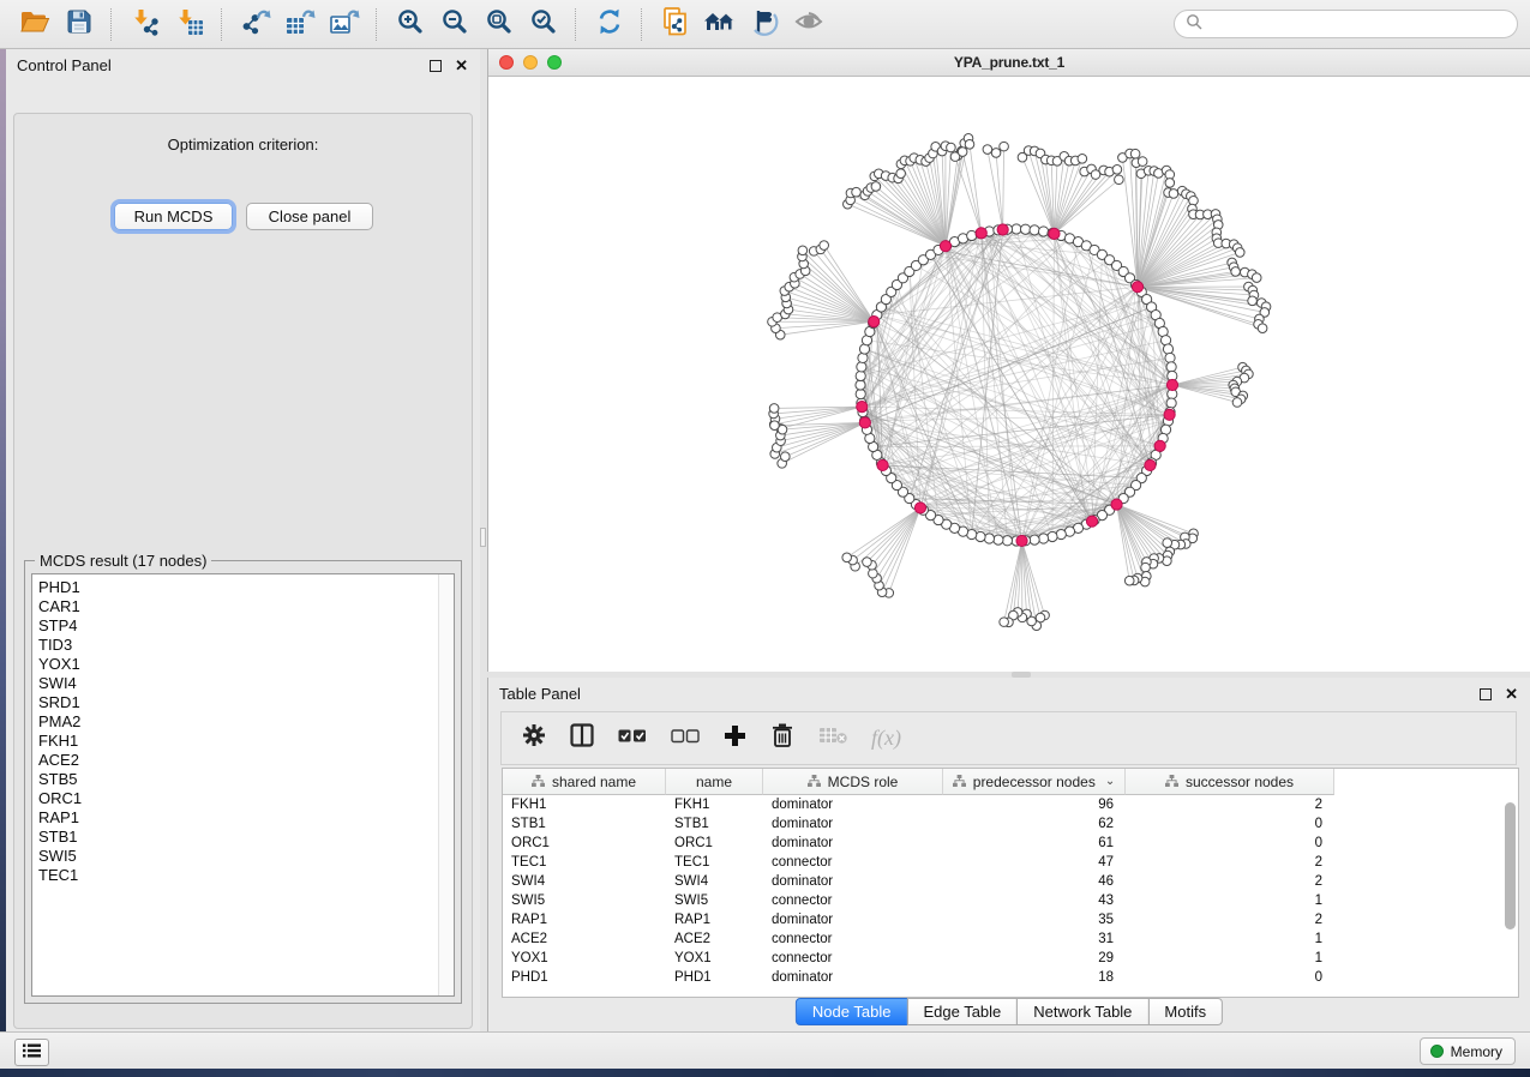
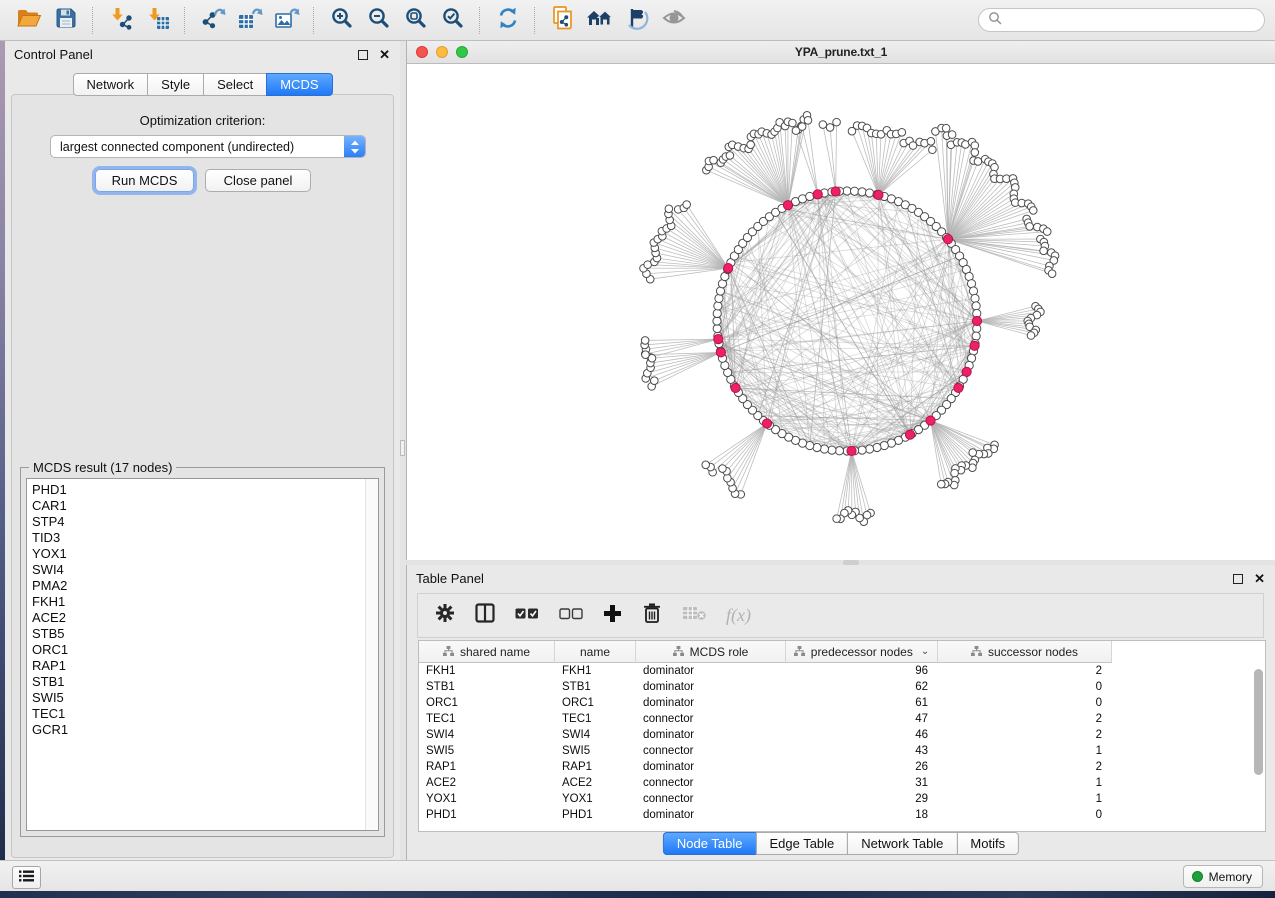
  Control Panel
  ✕
+ Network
+ Style
+ Select
+ MCDS
  Optimization criterion:
+ largest connected component (undirected)
  Run MCDS
  Close panel
  MCDS result (17 nodes)
  PHD1
  CAR1
  STP4
  TID3
  YOX1
  SWI4
- SRD1
  PMA2
  FKH1
  ACE2
  STB5
  ORC1
  RAP1
  STB1
  SWI5
  TEC1
+ GCR1
  YPA_prune.txt_1
  Table Panel
  ✕
  f(x)
  shared name
  name
  MCDS role
  predecessor nodes
  ⌄
  successor nodes
  FKH1
  FKH1
  dominator
  96
  2
  STB1
  STB1
  dominator
  62
  0
  ORC1
  ORC1
  dominator
  61
  0
  TEC1
  TEC1
  connector
  47
  2
  SWI4
  SWI4
  dominator
  46
  2
  SWI5
  SWI5
  connector
  43
  1
  RAP1
  RAP1
  dominator
- 35
+ 26
  2
  ACE2
  ACE2
  connector
  31
  1
  YOX1
  YOX1
  connector
  29
  1
  PHD1
  PHD1
  dominator
  18
  0
  Node Table
  Edge Table
  Network Table
  Motifs
  Memory
